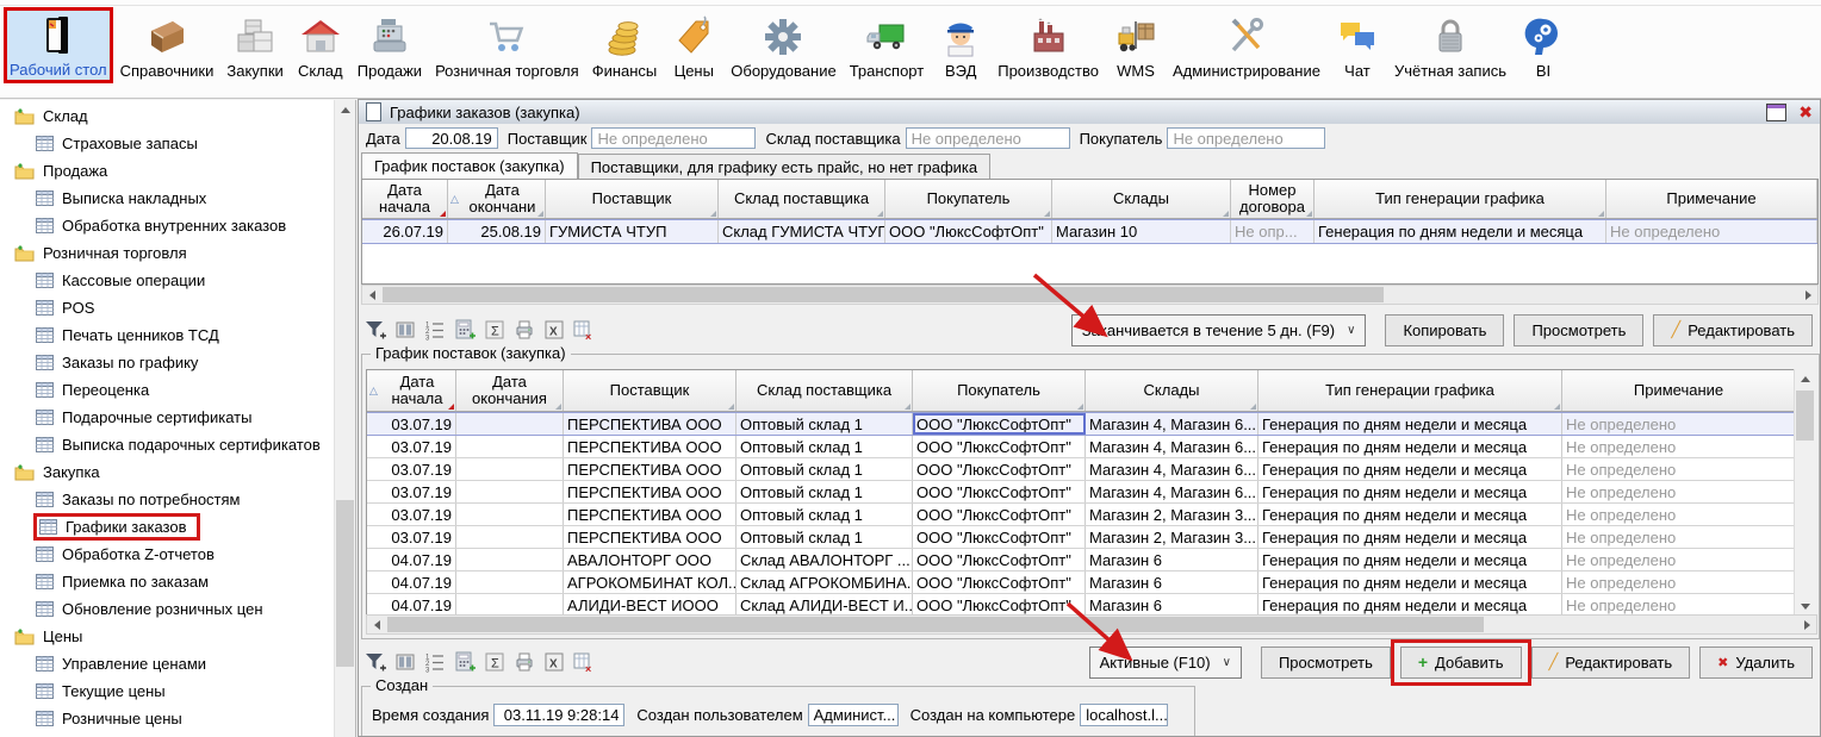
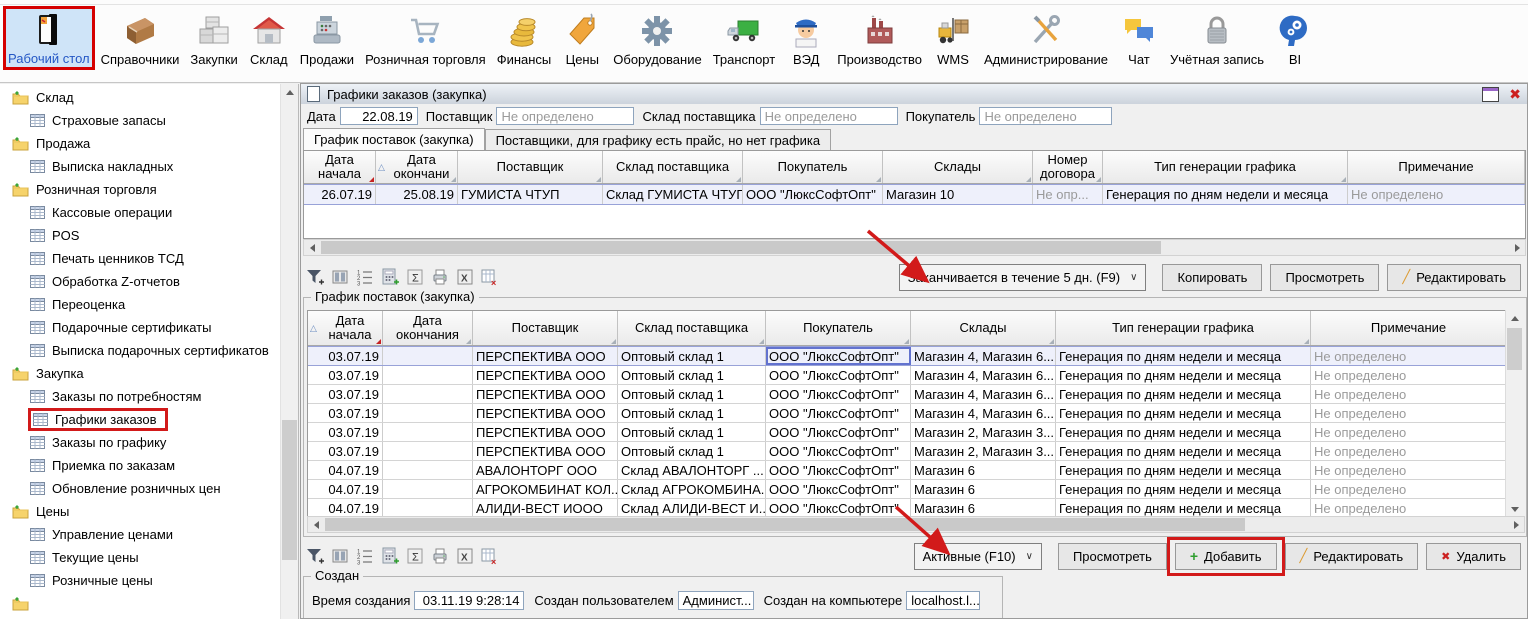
  Рабочий стол
  Справочники
  Закупки
  Склад
  Продажи
  Розничная торговля
  Финансы
  Цены
  Оборудование
  Транспорт
  ВЭД
  Производство
  WMS
  Администрирование
  Чат
  Учётная запись
  BI
  Склад
  Страховые запасы
  Продажа
  Выписка накладных
- Обработка внутренних заказов
  Розничная торговля
  Кассовые операции
  POS
  Печать ценников ТСД
- Заказы по графику
+ Обработка Z-отчетов
  Переоценка
  Подарочные сертификаты
  Выписка подарочных сертификатов
  Закупка
  Заказы по потребностям
  Графики заказов
- Обработка Z-отчетов
+ Заказы по графику
  Приемка по заказам
  Обновление розничных цен
  Цены
  Управление ценами
  Текущие цены
  Розничные цены
  Графики заказов (закупка)
  ✖
  Дата
- 20.08.19
+ 22.08.19
  Поставщик
  Не определено
  Склад поставщика
  Не определено
  Покупатель
  Не определено
  График поставок (закупка)
  Поставщики, для графику есть прайс, но нет графика
  Дата начала
  △
  Дата окончани
  Поставщик
  Склад поставщика
  Покупатель
  Склады
  Номер договора
  Тип генерации графика
  Примечание
  26.07.19
  25.08.19
  ГУМИСТА ЧТУП
  Склад ГУМИСТА ЧТУП
  ООО "ЛюксСофтОпт"
  Магазин 10
  Не опр...
  Генерация по дням недели и месяца
  Не определено
  Σ
  X
  ×
  Заканчивается в течение 5 дн. (F9)
  ∨
  Копировать
  Просмотреть
  ╱
  Редактировать
  График поставок (закупка)
  △
  Дата начала
  Дата окончания
  Поставщик
  Склад поставщика
  Покупатель
  Склады
  Тип генерации графика
  Примечание
  03.07.19
  ПЕРСПЕКТИВА ООО
  Оптовый склад 1
  ООО "ЛюксСофтОпт"
  Магазин 4, Магазин 6...
  Генерация по дням недели и месяца
  Не определено
  03.07.19
  ПЕРСПЕКТИВА ООО
  Оптовый склад 1
  ООО "ЛюксСофтОпт"
  Магазин 4, Магазин 6...
  Генерация по дням недели и месяца
  Не определено
  03.07.19
  ПЕРСПЕКТИВА ООО
  Оптовый склад 1
  ООО "ЛюксСофтОпт"
  Магазин 4, Магазин 6...
  Генерация по дням недели и месяца
  Не определено
  03.07.19
  ПЕРСПЕКТИВА ООО
  Оптовый склад 1
  ООО "ЛюксСофтОпт"
  Магазин 4, Магазин 6...
  Генерация по дням недели и месяца
  Не определено
  03.07.19
  ПЕРСПЕКТИВА ООО
  Оптовый склад 1
  ООО "ЛюксСофтОпт"
  Магазин 2, Магазин 3...
  Генерация по дням недели и месяца
  Не определено
  03.07.19
  ПЕРСПЕКТИВА ООО
  Оптовый склад 1
  ООО "ЛюксСофтОпт"
  Магазин 2, Магазин 3...
  Генерация по дням недели и месяца
  Не определено
  04.07.19
  АВАЛОНТОРГ ООО
  Склад АВАЛОНТОРГ ...
  ООО "ЛюксСофтОпт"
  Магазин 6
  Генерация по дням недели и месяца
  Не определено
  04.07.19
  АГРОКОМБИНАТ КОЛ..
  Склад АГРОКОМБИНА.
  ООО "ЛюксСофтОпт"
  Магазин 6
  Генерация по дням недели и месяца
  Не определено
  04.07.19
  АЛИДИ-ВЕСТ ИООО
  Склад АЛИДИ-ВЕСТ И..
  ООО "ЛюксСофтОпт
  Магазин 6
  Генерация по дням недели и месяца
  Не определено
  Σ
  X
  ×
  Активные (F10)
  ∨
  Просмотреть
  +
  Добавить
  ╱
  Редактировать
  ✖
  Удалить
  Создан
  Время создания
  03.11.19 9:28:14
  Создан пользователем
  Админист...
  Создан на компьютере
  localhost.l...
